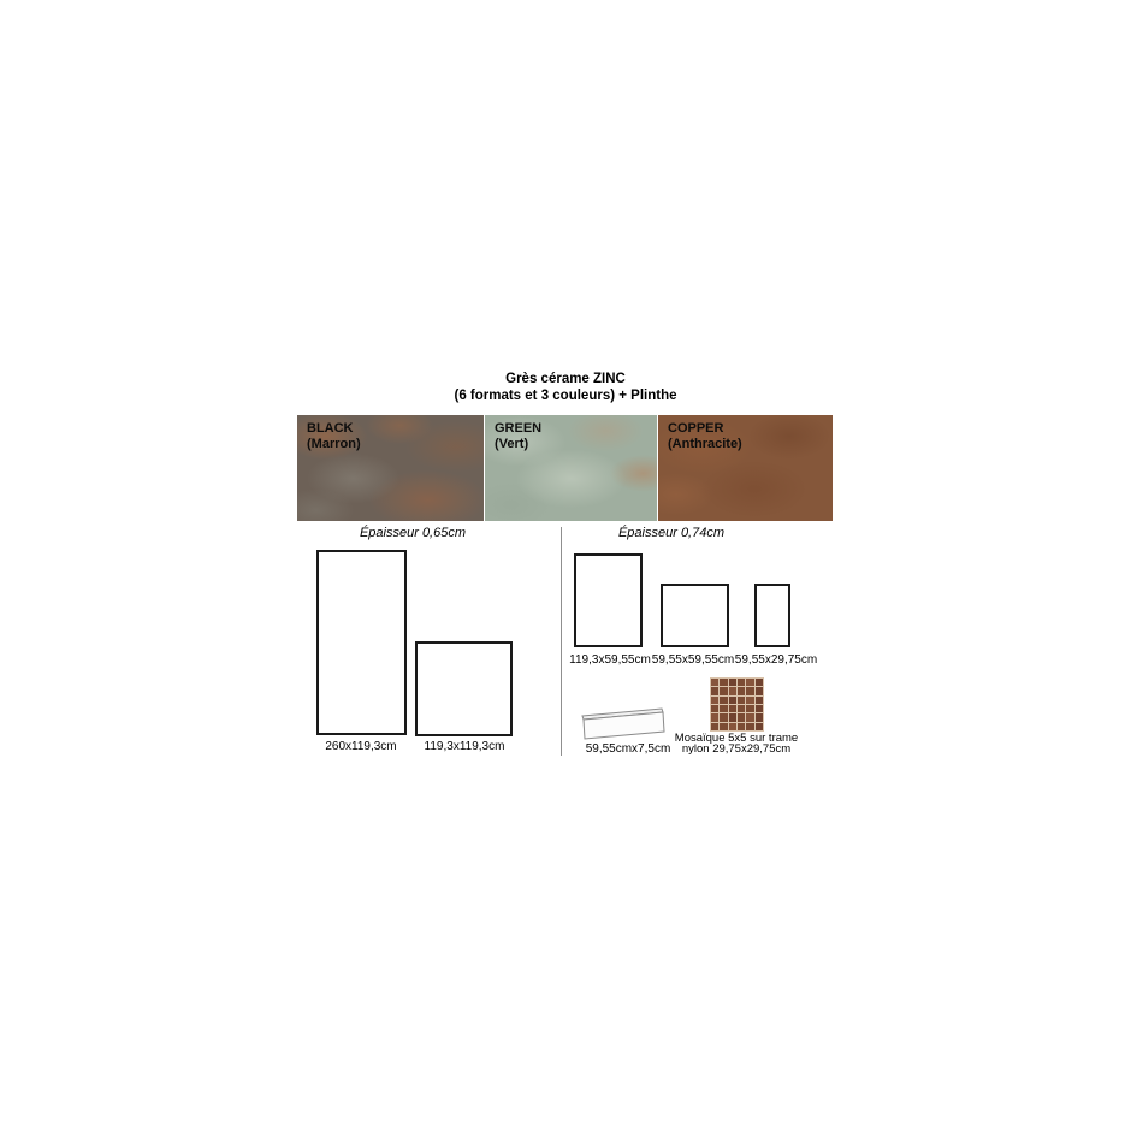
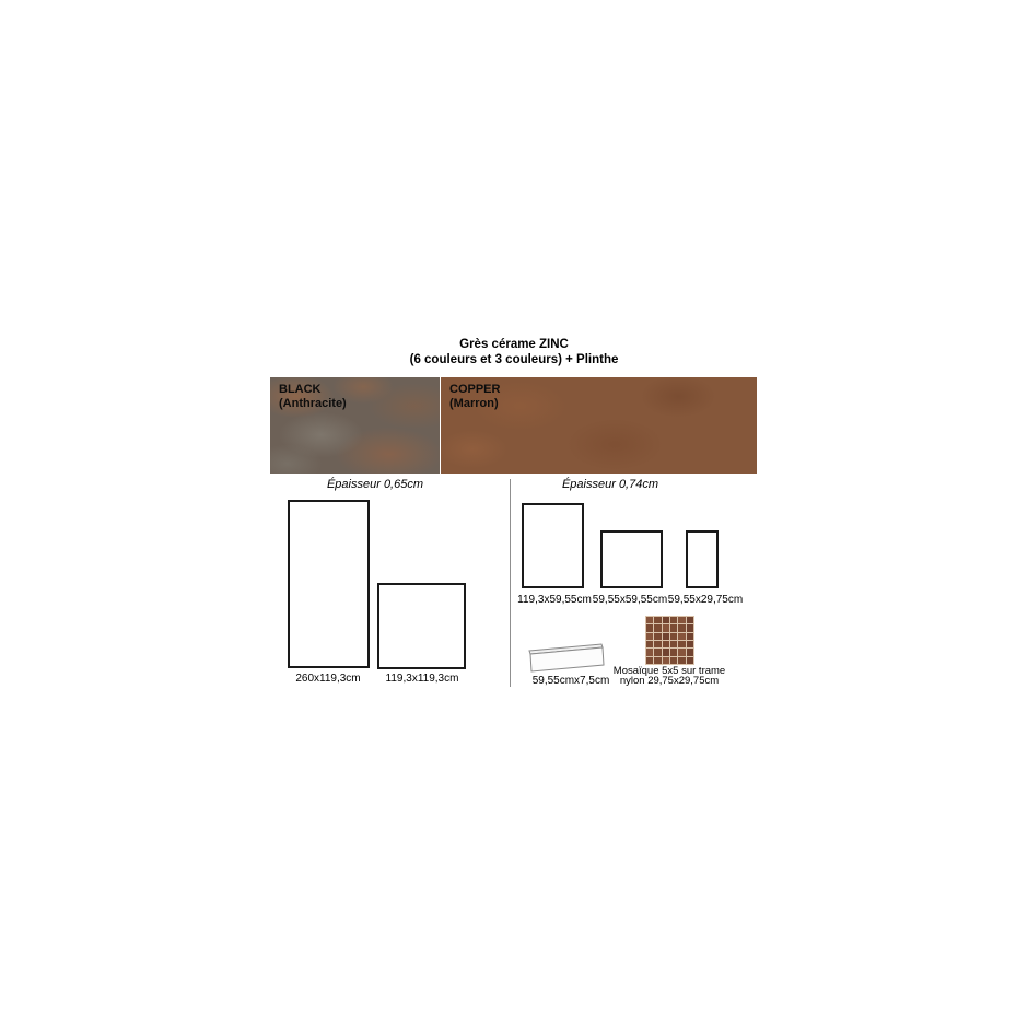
  Grès cérame ZINC
- (6 formats et 3 couleurs) + Plinthe
+ (6 couleurs et 3 couleurs) + Plinthe
  BLACK
- (Marron)
+ (Anthracite)
- GREEN
- (Vert)
  COPPER
- (Anthracite)
+ (Marron)
  Épaisseur 0,65cm
  260x119,3cm
  119,3x119,3cm
  Épaisseur 0,74cm
  119,3x59,55cm
  59,55x59,55cm
  59,55x29,75cm
  59,55cmx7,5cm
  Mosaïque 5x5 sur trame
  nylon 29,75x29,75cm
